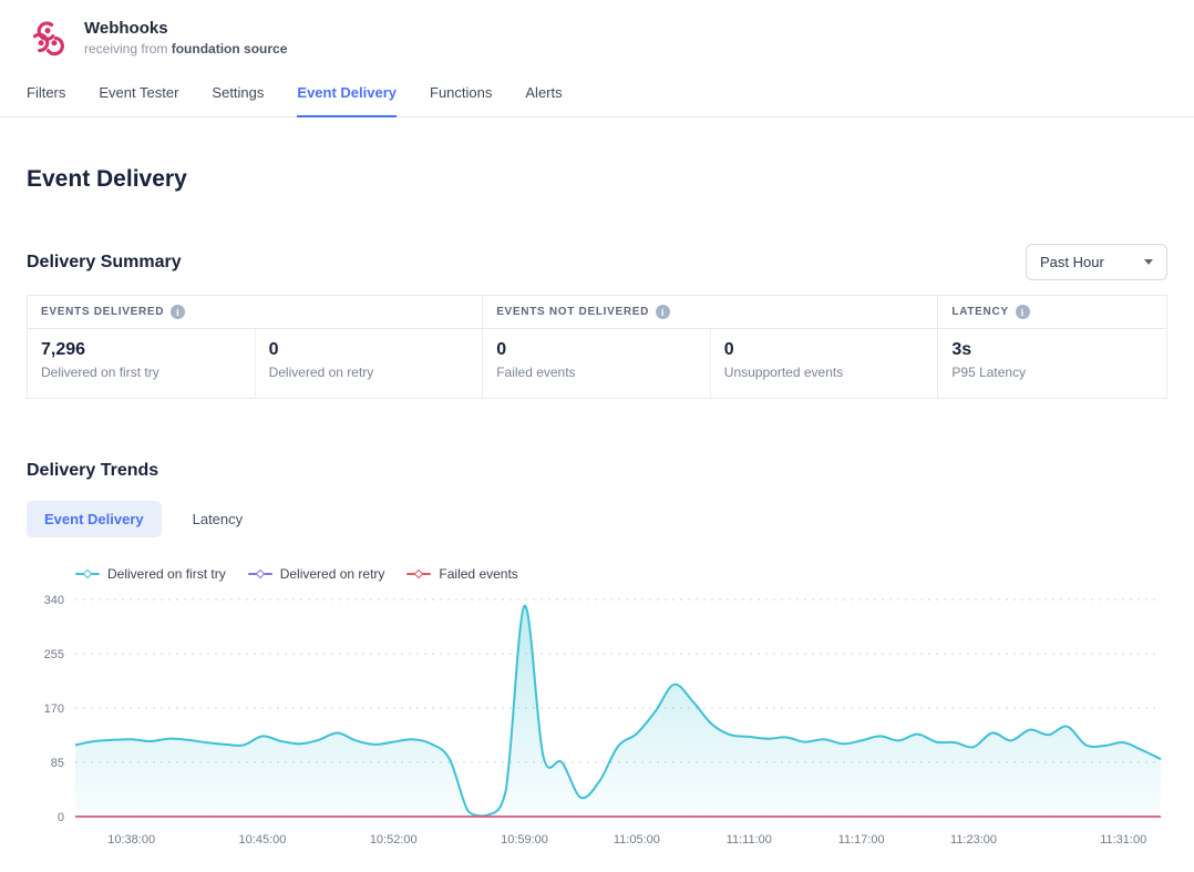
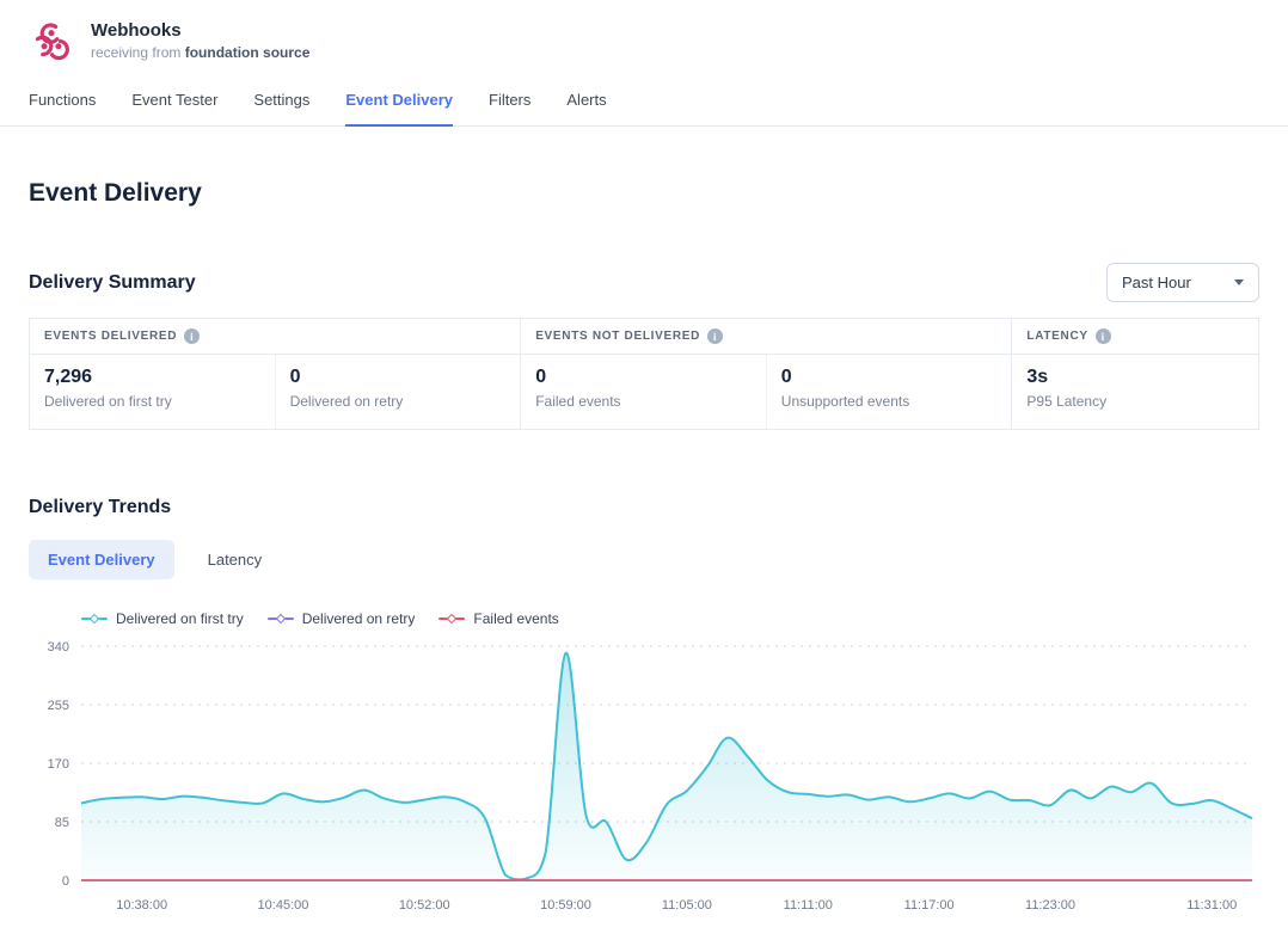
  Webhooks
  receiving from foundation source
- Filters
+ Functions
  Event Tester
  Settings
  Event Delivery
- Functions
+ Filters
  Alerts
  Event Delivery
  Delivery Summary
  Past Hour
  EVENTS DELIVERED
  EVENTS NOT DELIVERED
  LATENCY
  7,296
  Delivered on first try
  0
  Delivered on retry
  0
  Failed events
  0
  Unsupported events
  3s
  P95 Latency
  Delivery Trends
  Event Delivery
  Latency
  Delivered on first try
  Delivered on retry
  Failed events
  0
  85
  170
  255
  340
  10:38:00
  10:45:00
  10:52:00
  10:59:00
  11:05:00
  11:11:00
  11:17:00
  11:23:00
  11:31:00
